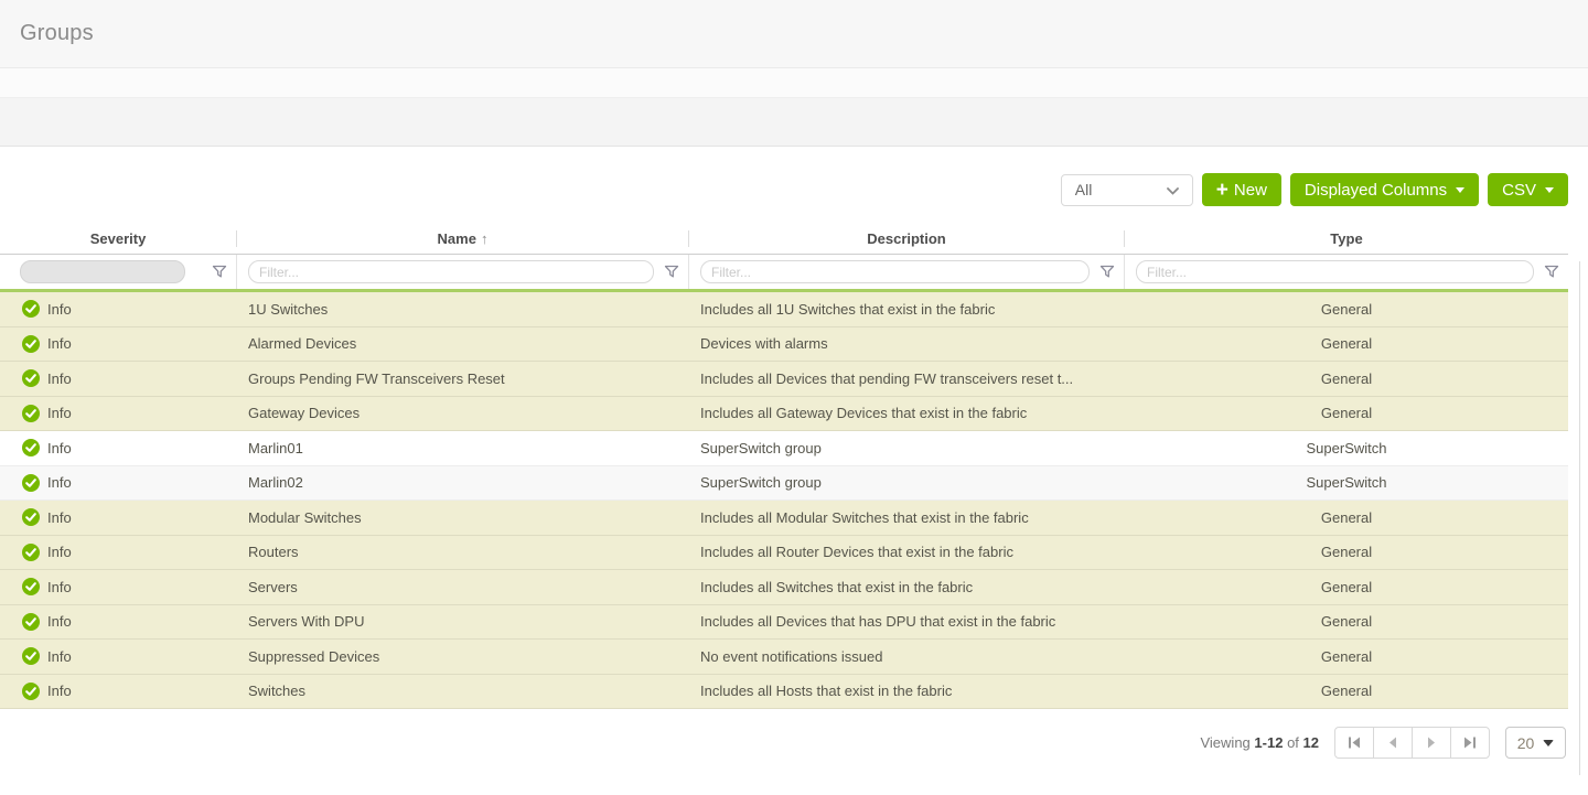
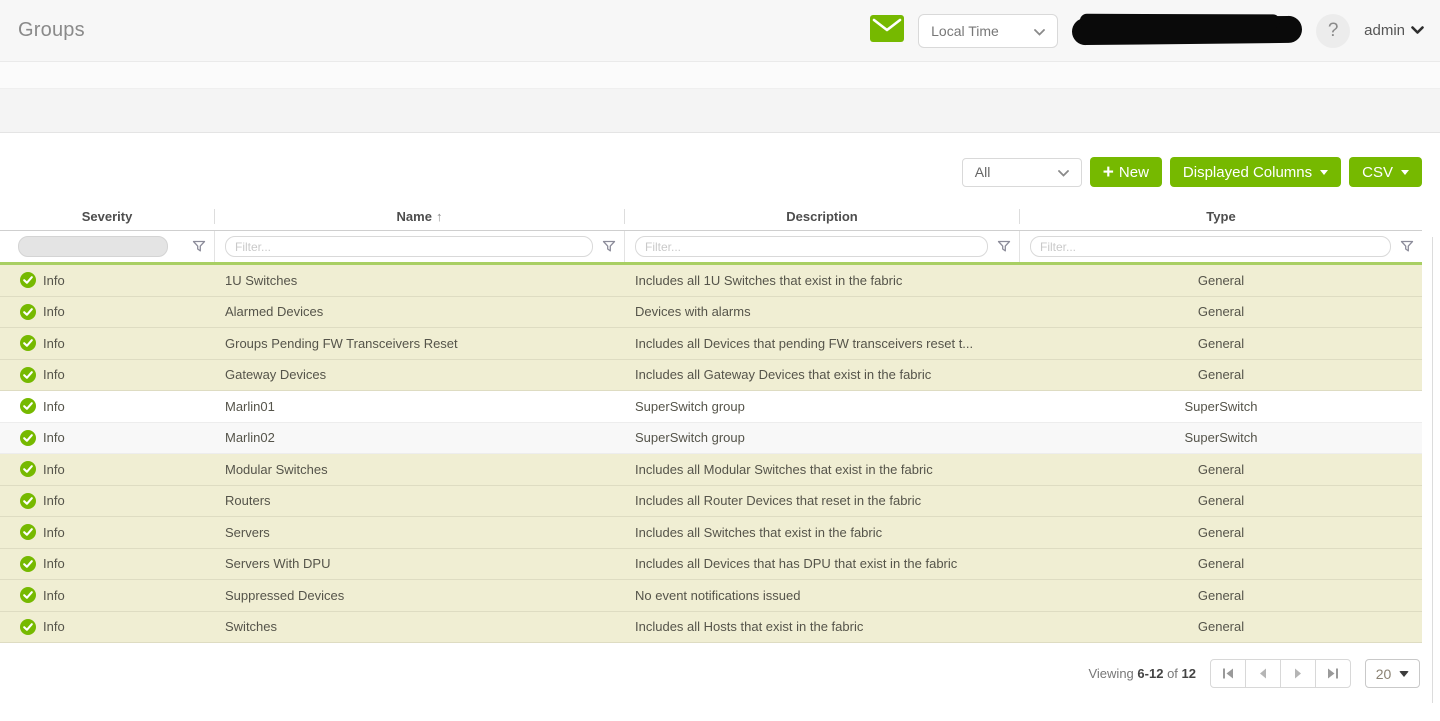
  Groups
+ Local Time
+ ?
+ admin
  All
  +
  New
  Displayed Columns
  CSV
  Severity
  Name ↑
  Description
  Type
  Filter...
  Filter...
  Filter...
  Info
  1U Switches
  Includes all 1U Switches that exist in the fabric
  General
  Info
  Alarmed Devices
  Devices with alarms
  General
  Info
  Groups Pending FW Transceivers Reset
  Includes all Devices that pending FW transceivers reset t...
  General
  Info
  Gateway Devices
  Includes all Gateway Devices that exist in the fabric
  General
  Info
  Marlin01
  SuperSwitch group
  SuperSwitch
  Info
  Marlin02
  SuperSwitch group
  SuperSwitch
  Info
  Modular Switches
  Includes all Modular Switches that exist in the fabric
  General
  Info
  Routers
- Includes all Router Devices that exist in the fabric
+ Includes all Router Devices that reset in the fabric
  General
  Info
  Servers
  Includes all Switches that exist in the fabric
  General
  Info
  Servers With DPU
  Includes all Devices that has DPU that exist in the fabric
  General
  Info
  Suppressed Devices
  No event notifications issued
  General
  Info
  Switches
  Includes all Hosts that exist in the fabric
  General
- Viewing 1-12 of 12
+ Viewing 6-12 of 12
  20
